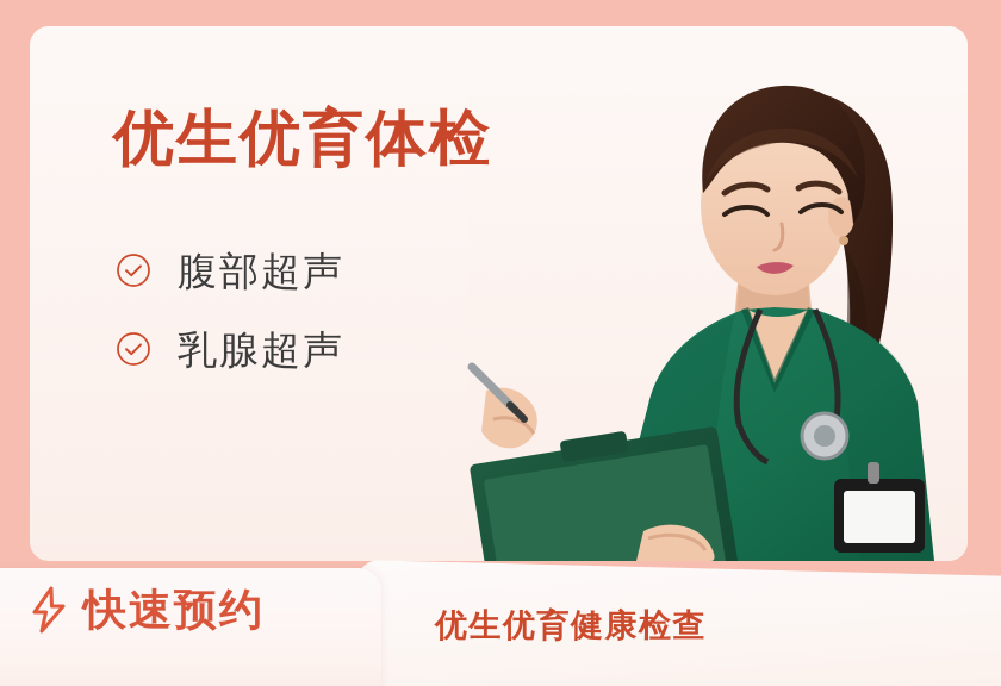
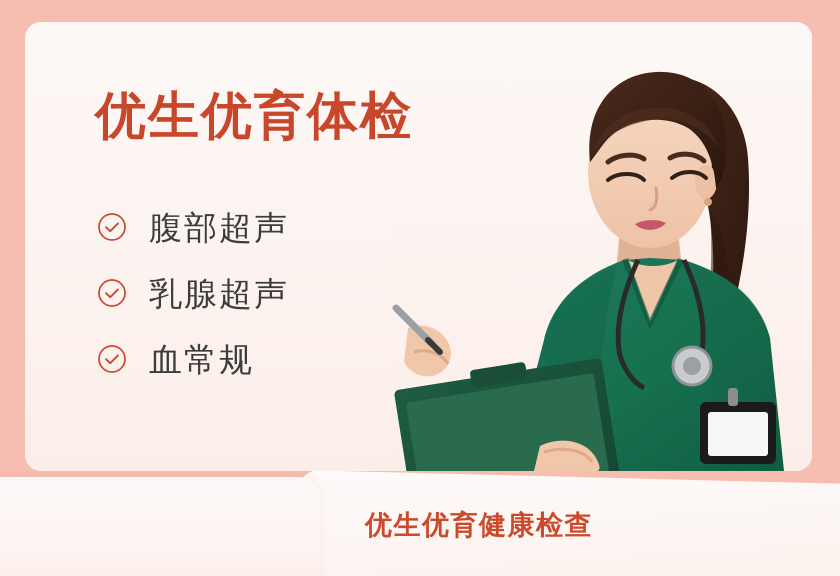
  优生优育体检
  腹部超声
  乳腺超声
+ 血常规
  优生优育健康检查
- 快速预约
